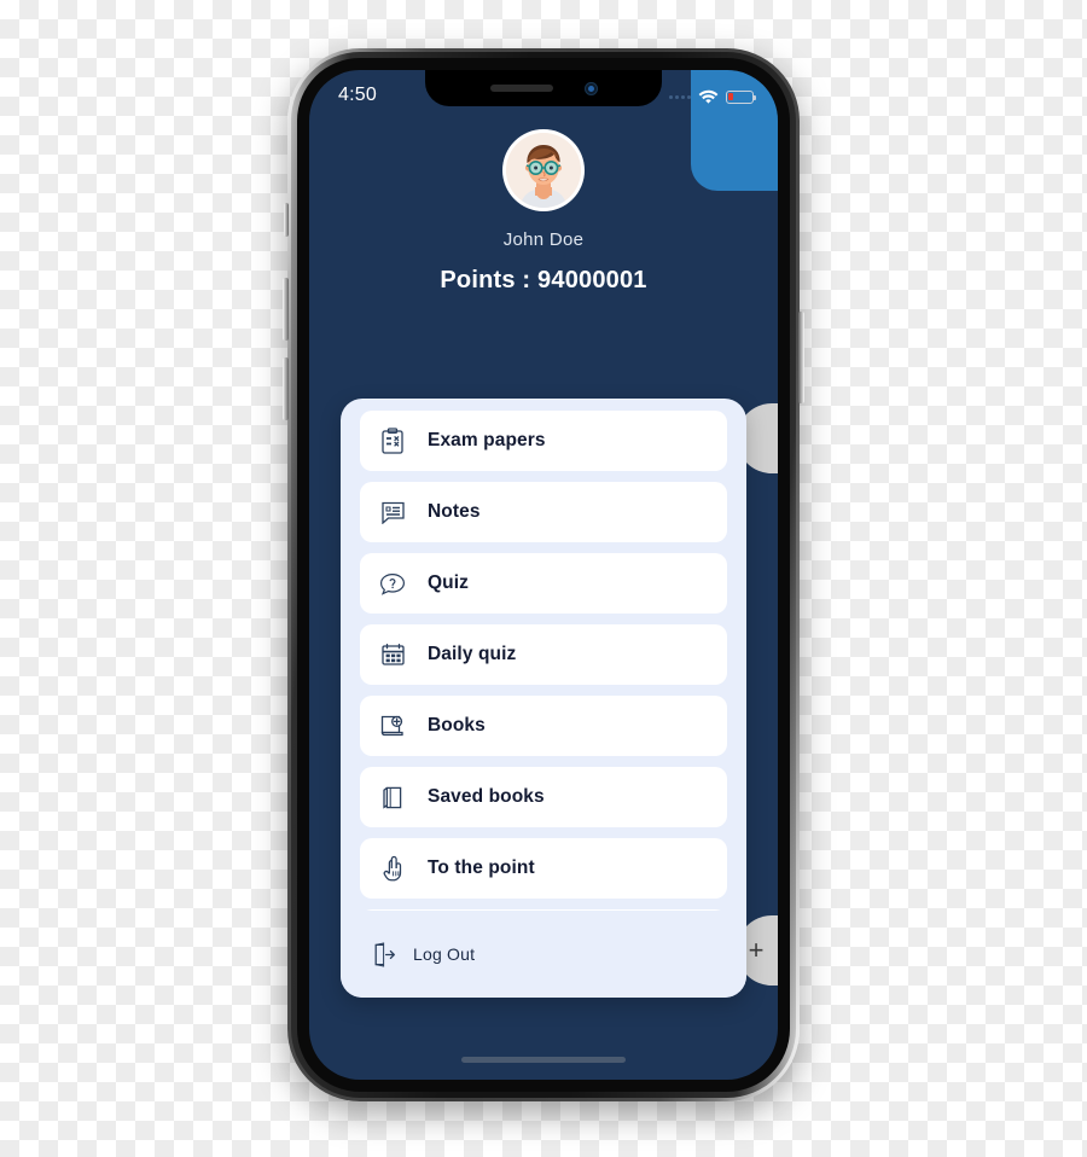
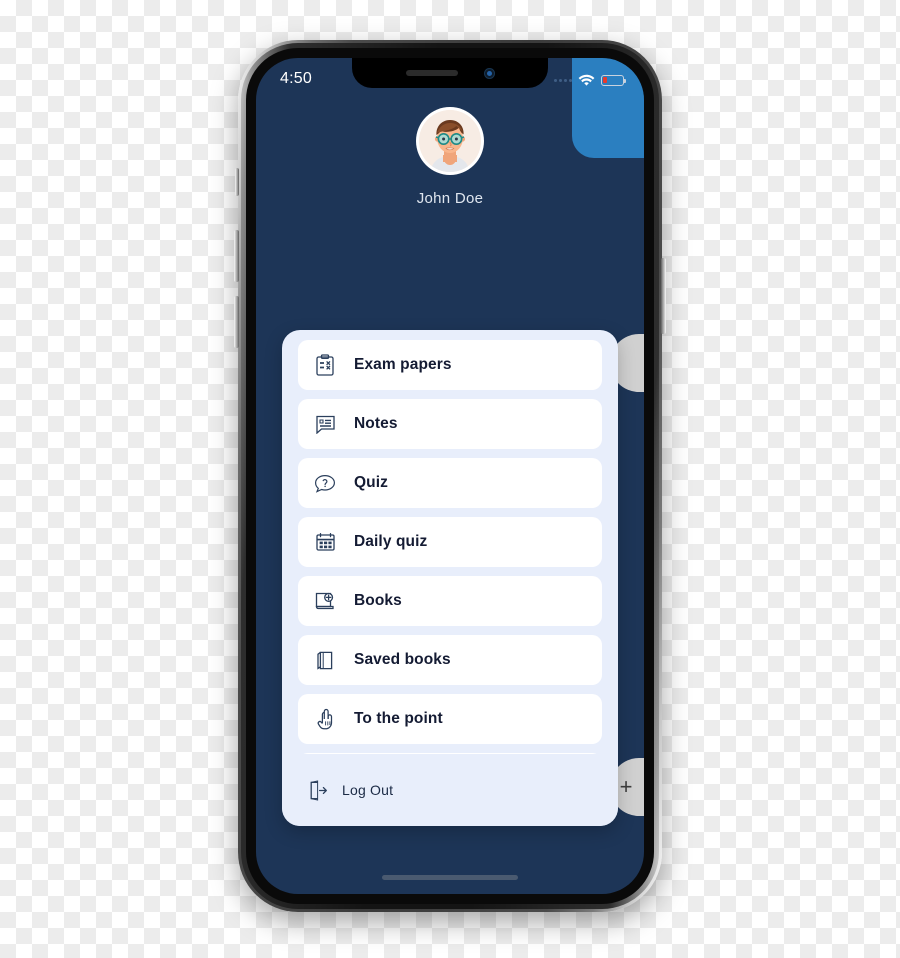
  +
  4:50
  John Doe
- Points : 94000001
  Exam papers
  Notes
  Quiz
  Daily quiz
  Books
  Saved books
  To the point
  Log Out
